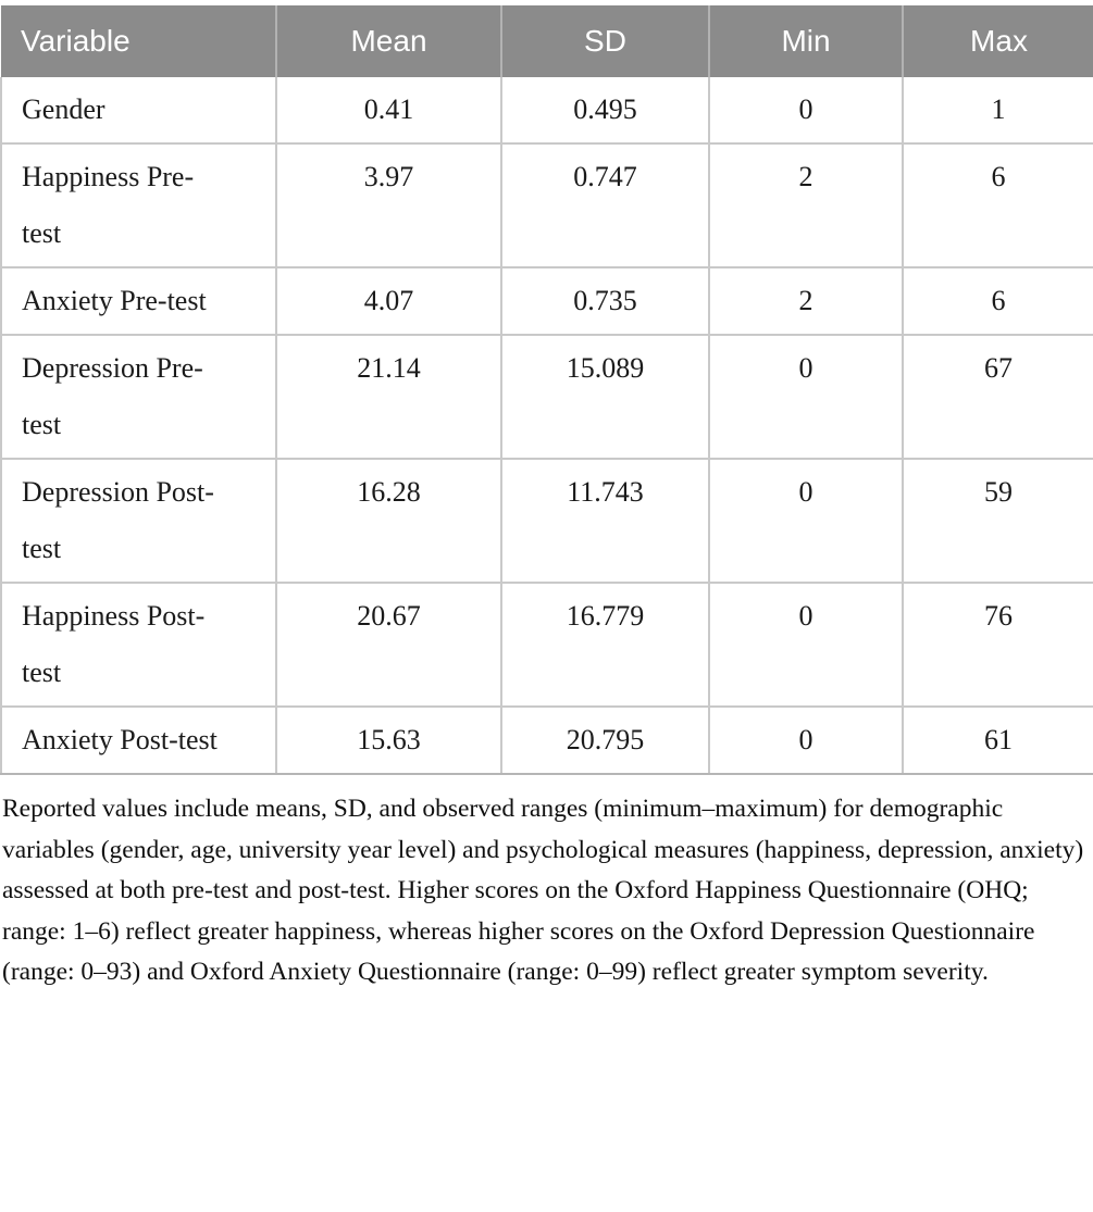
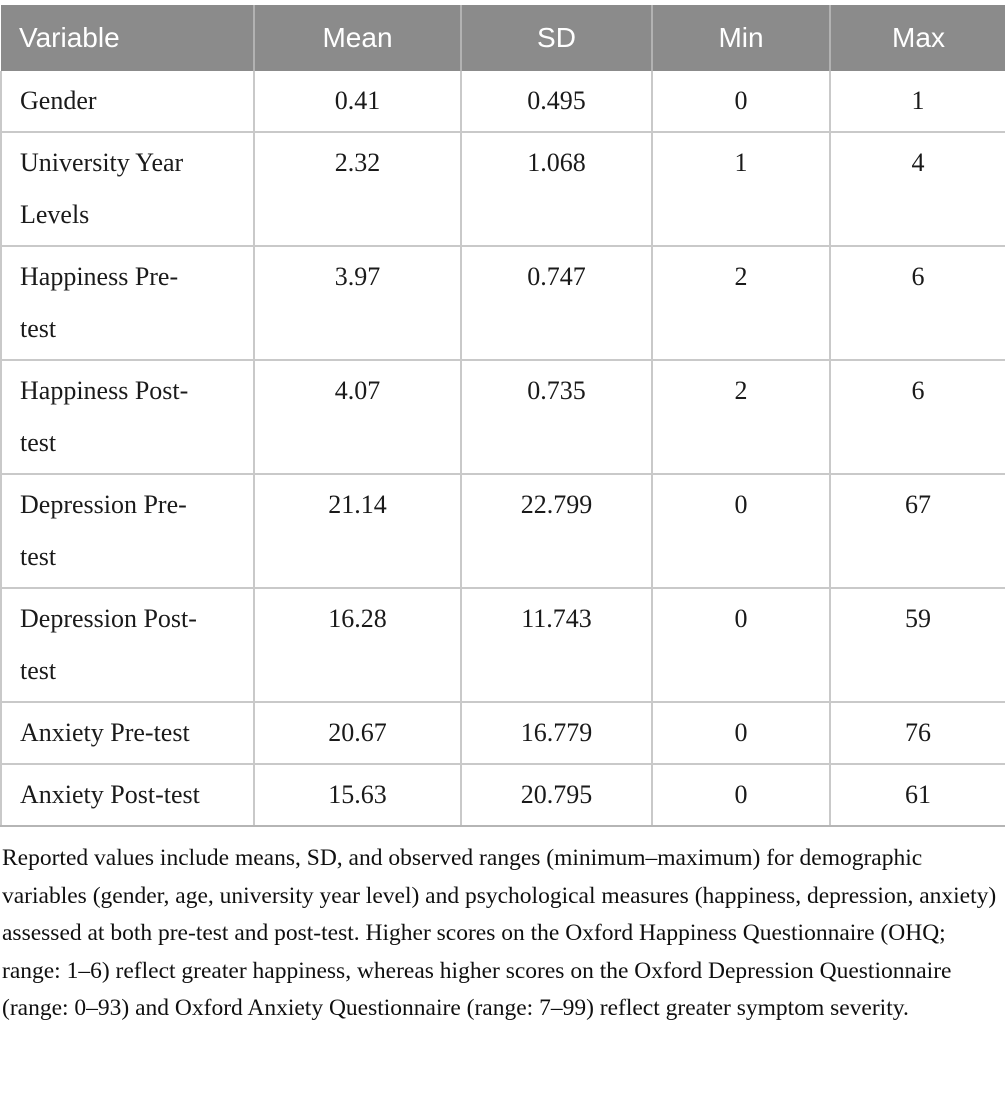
  Variable	Mean	SD	Min	Max
  Gender	0.41	0.495	0	1
+ University Year Levels	2.32	1.068	1	4
  Happiness Pre-test	3.97	0.747	2	6
- Anxiety Pre-test	4.07	0.735	2	6
+ Happiness Post-test	4.07	0.735	2	6
- Depression Pre-test	21.14	15.089	0	67
+ Depression Pre-test	21.14	22.799	0	67
  Depression Post-test	16.28	11.743	0	59
- Happiness Post-test	20.67	16.779	0	76
+ Anxiety Pre-test	20.67	16.779	0	76
  Anxiety Post-test	15.63	20.795	0	61
- Reported values include means, SD, and observed ranges (minimum–maximum) for demographic variables (gender, age, university year level) and psychological measures (happiness, depression, anxiety) assessed at both pre-test and post-test. Higher scores on the Oxford Happiness Questionnaire (OHQ; range: 1–6) reflect greater happiness, whereas higher scores on the Oxford Depression Questionnaire (range: 0–93) and Oxford Anxiety Questionnaire (range: 0–99) reflect greater symptom severity.
+ Reported values include means, SD, and observed ranges (minimum–maximum) for demographic variables (gender, age, university year level) and psychological measures (happiness, depression, anxiety) assessed at both pre-test and post-test. Higher scores on the Oxford Happiness Questionnaire (OHQ; range: 1–6) reflect greater happiness, whereas higher scores on the Oxford Depression Questionnaire (range: 0–93) and Oxford Anxiety Questionnaire (range: 7–99) reflect greater symptom severity.
